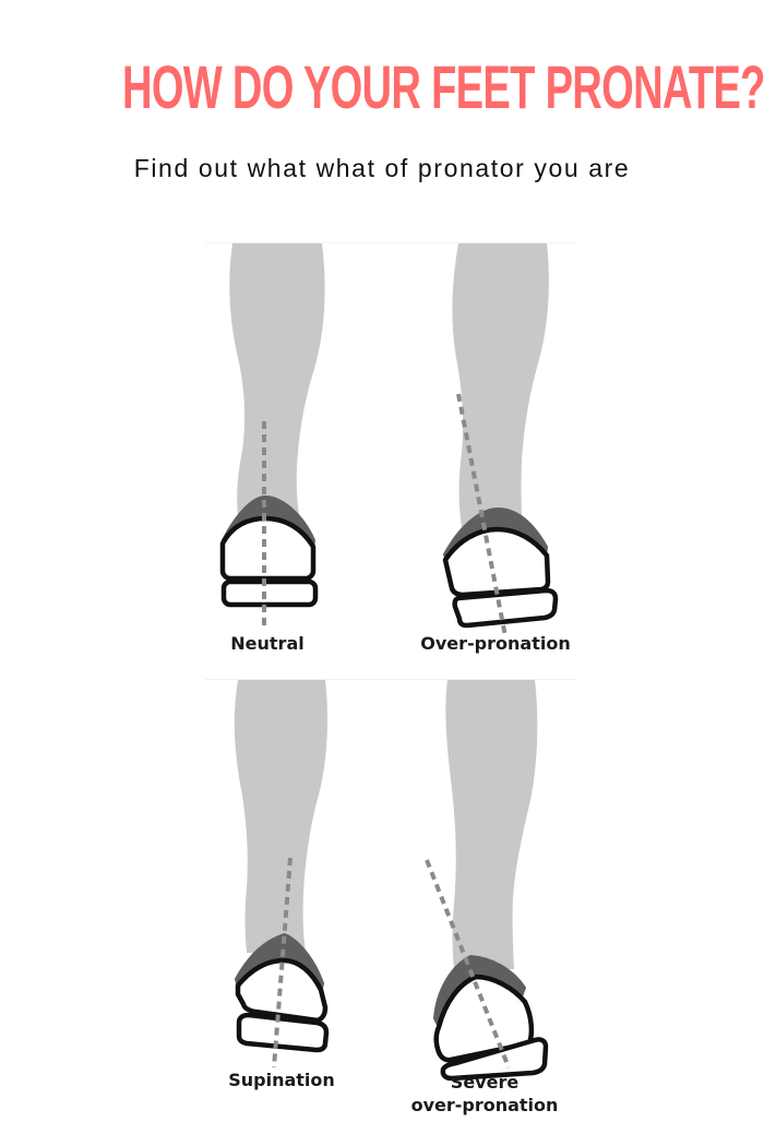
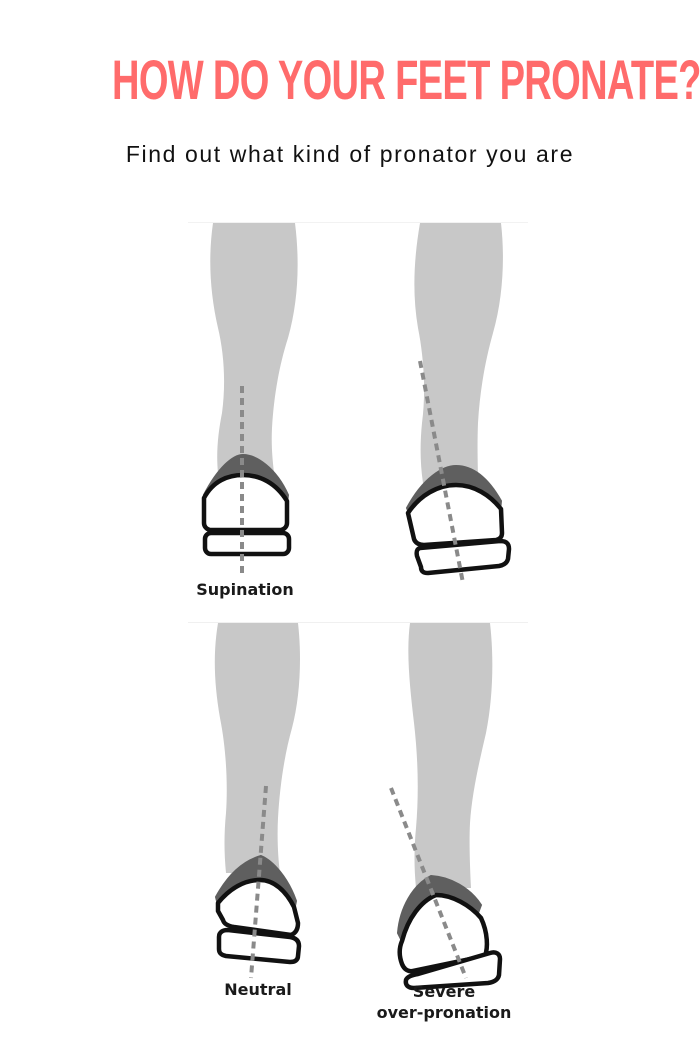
  HOW DO YOUR FEET PRONATE?
- Find out what what of pronator you are
+ Find out what kind of pronator you are
- Neutral
+ Supination
- Over-pronation
- Supination
+ Neutral
  Severe
  over-pronation
